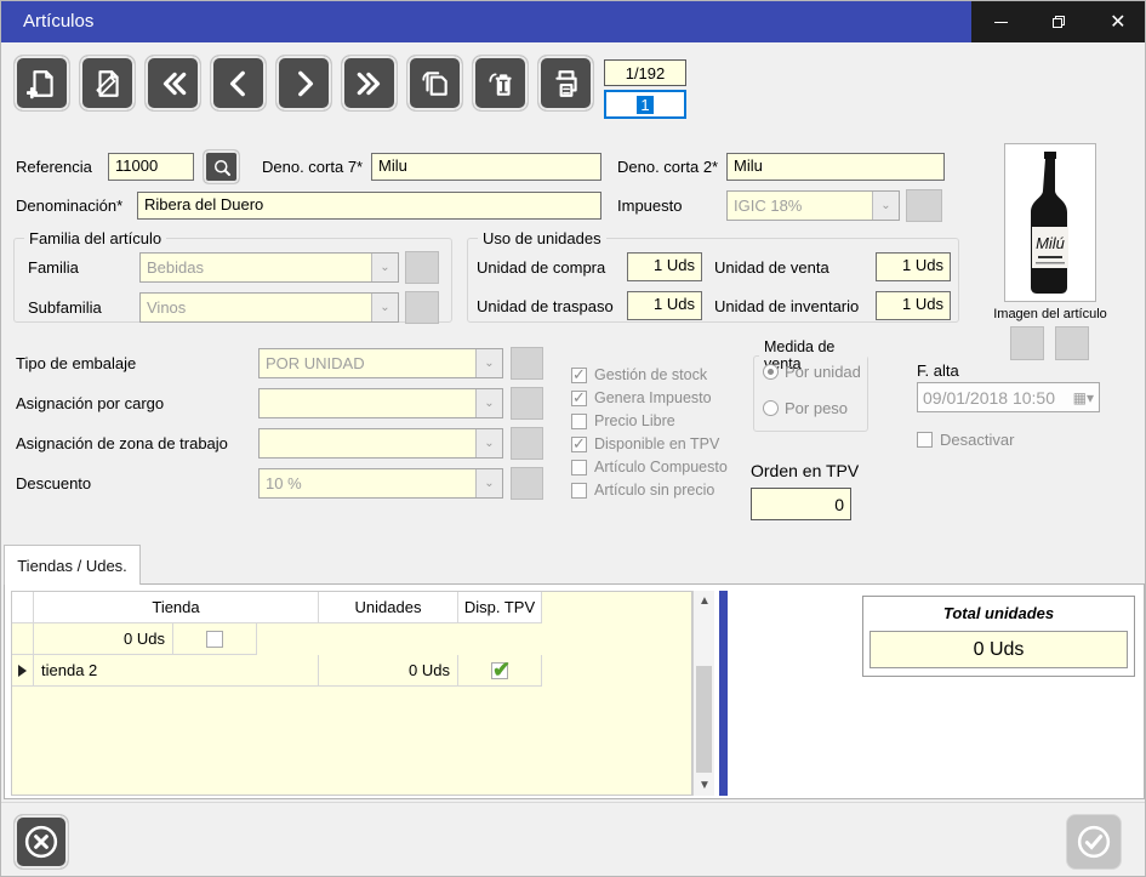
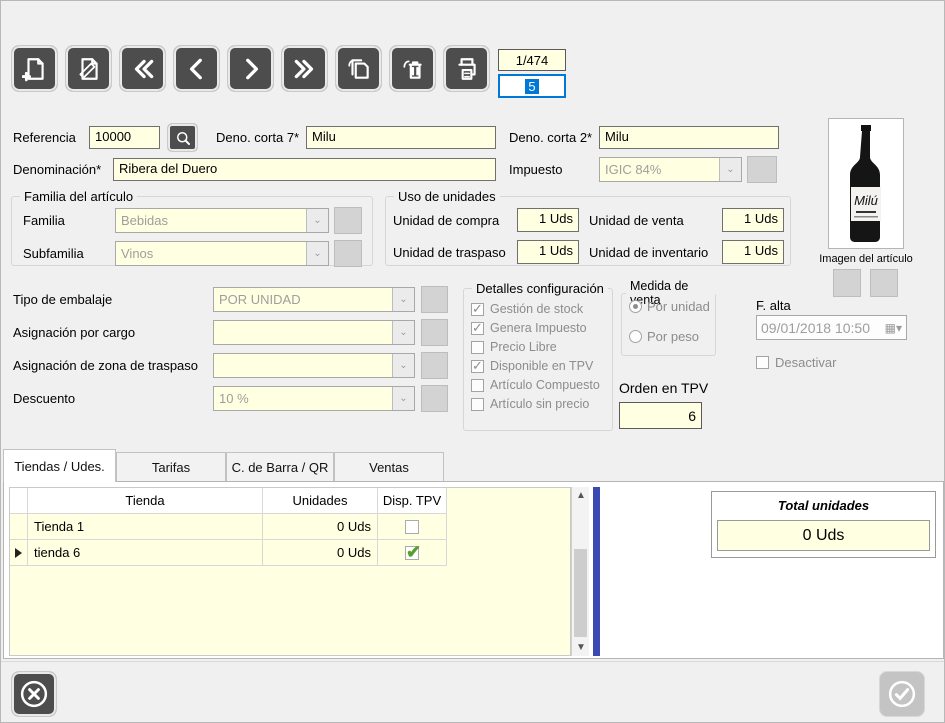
- Artículos
- ✕
- 1/192
+ 1/474
- 1
+ 5
  Referencia
- 11000
+ 10000
  Deno. corta 7*
  Milu
  Deno. corta 2*
  Milu
  Denominación*
  Ribera del Duero
  Impuesto
- IGIC 18%
+ IGIC 84%
  ⌄
  Milú
  Imagen del artículo
  Familia del artículo
  Familia
  Bebidas
  ⌄
  Subfamilia
  Vinos
  ⌄
  Uso de unidades
  Unidad de compra
  1 Uds
  Unidad de venta
  1 Uds
  Unidad de traspaso
  1 Uds
  Unidad de inventario
  1 Uds
  Tipo de embalaje
  POR UNIDAD
  ⌄
  Asignación por cargo
  ⌄
- Asignación de zona de trabajo
+ Asignación de zona de traspaso
  ⌄
  Descuento
  10 %
  ⌄
+ Detalles configuración
  Gestión de stock
  Genera Impuesto
  Precio Libre
  Disponible en TPV
  Artículo Compuesto
  Artículo sin precio
  Medida de enta
  Por unidad
  Por peso
  F. alta
  09/01/2018 10:50
  ▦▾
  Desactivar
  Orden en TPV
- 0
+ 6
  Tiendas / Udes.
+ Tarifas
+ C. de Barra / QR
+ Ventas
  Tienda
  Unidades
  Disp. TPV
+ Tienda 1
  0 Uds
- tienda 2
+ tienda 6
  0 Uds
  ✔
  ▲
  ▼
  Total unidades
  0 Uds
